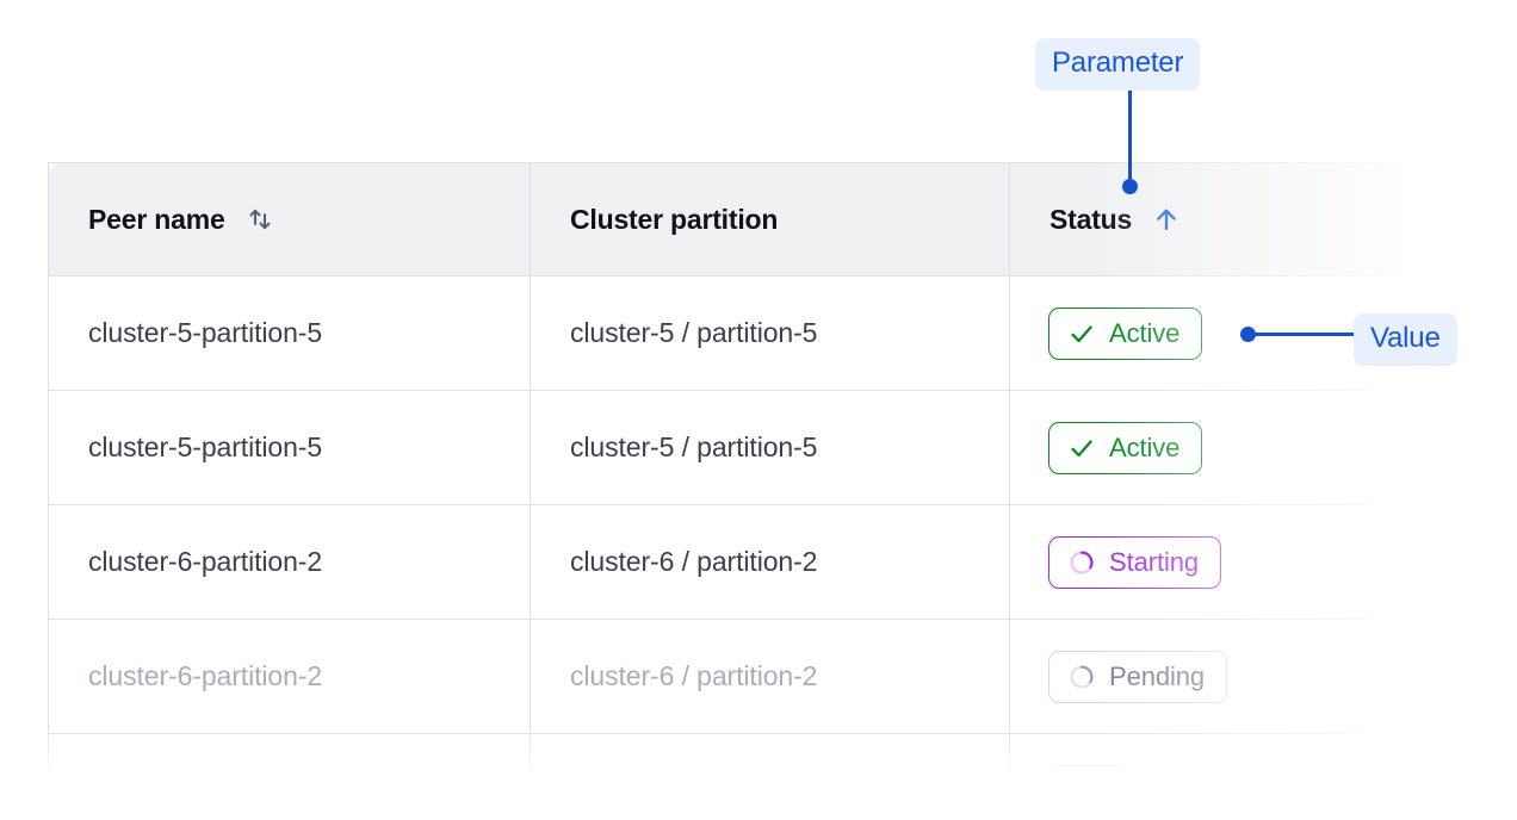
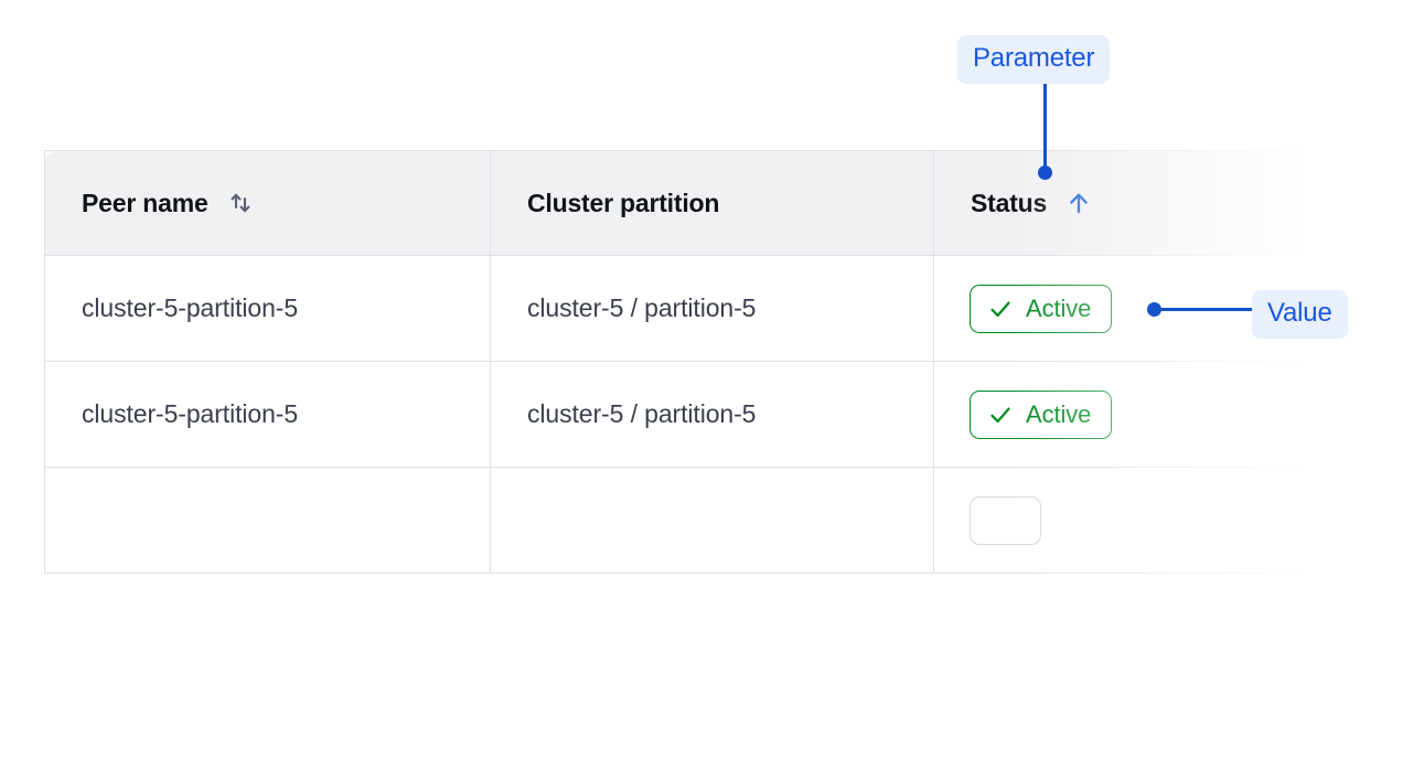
  Peer name	Cluster partition	Status
  cluster-5-partition-5	cluster-5 / partition-5	Active
  cluster-5-partition-5	cluster-5 / partition-5	Active
- cluster-6-partition-2	cluster-6 / partition-2	Starting
- cluster-6-partition-2	cluster-6 / partition-2	Pending
  Parameter
  Value
